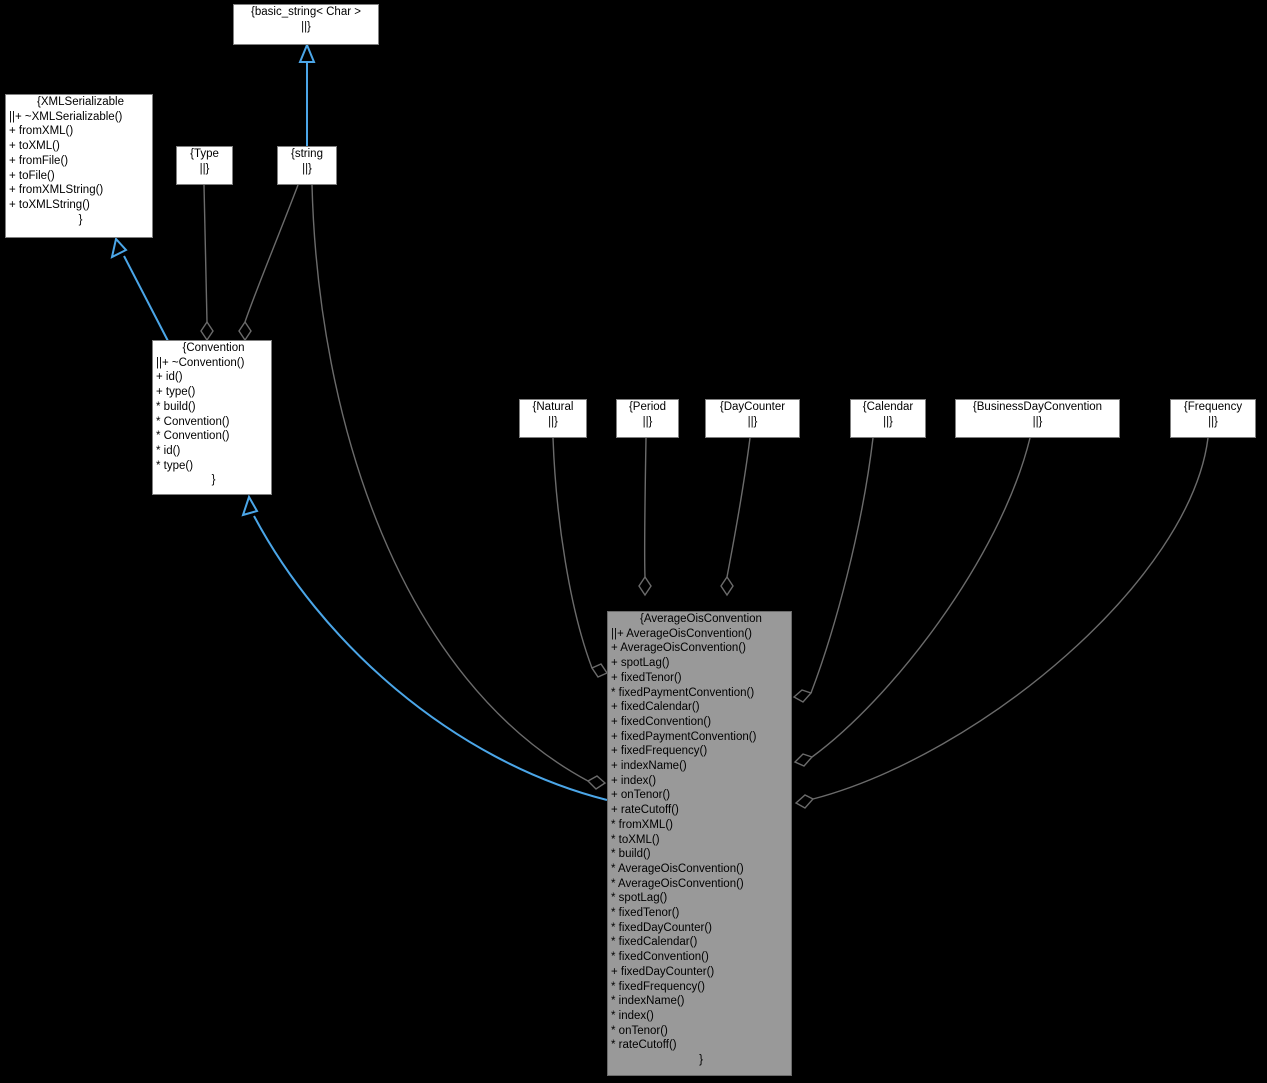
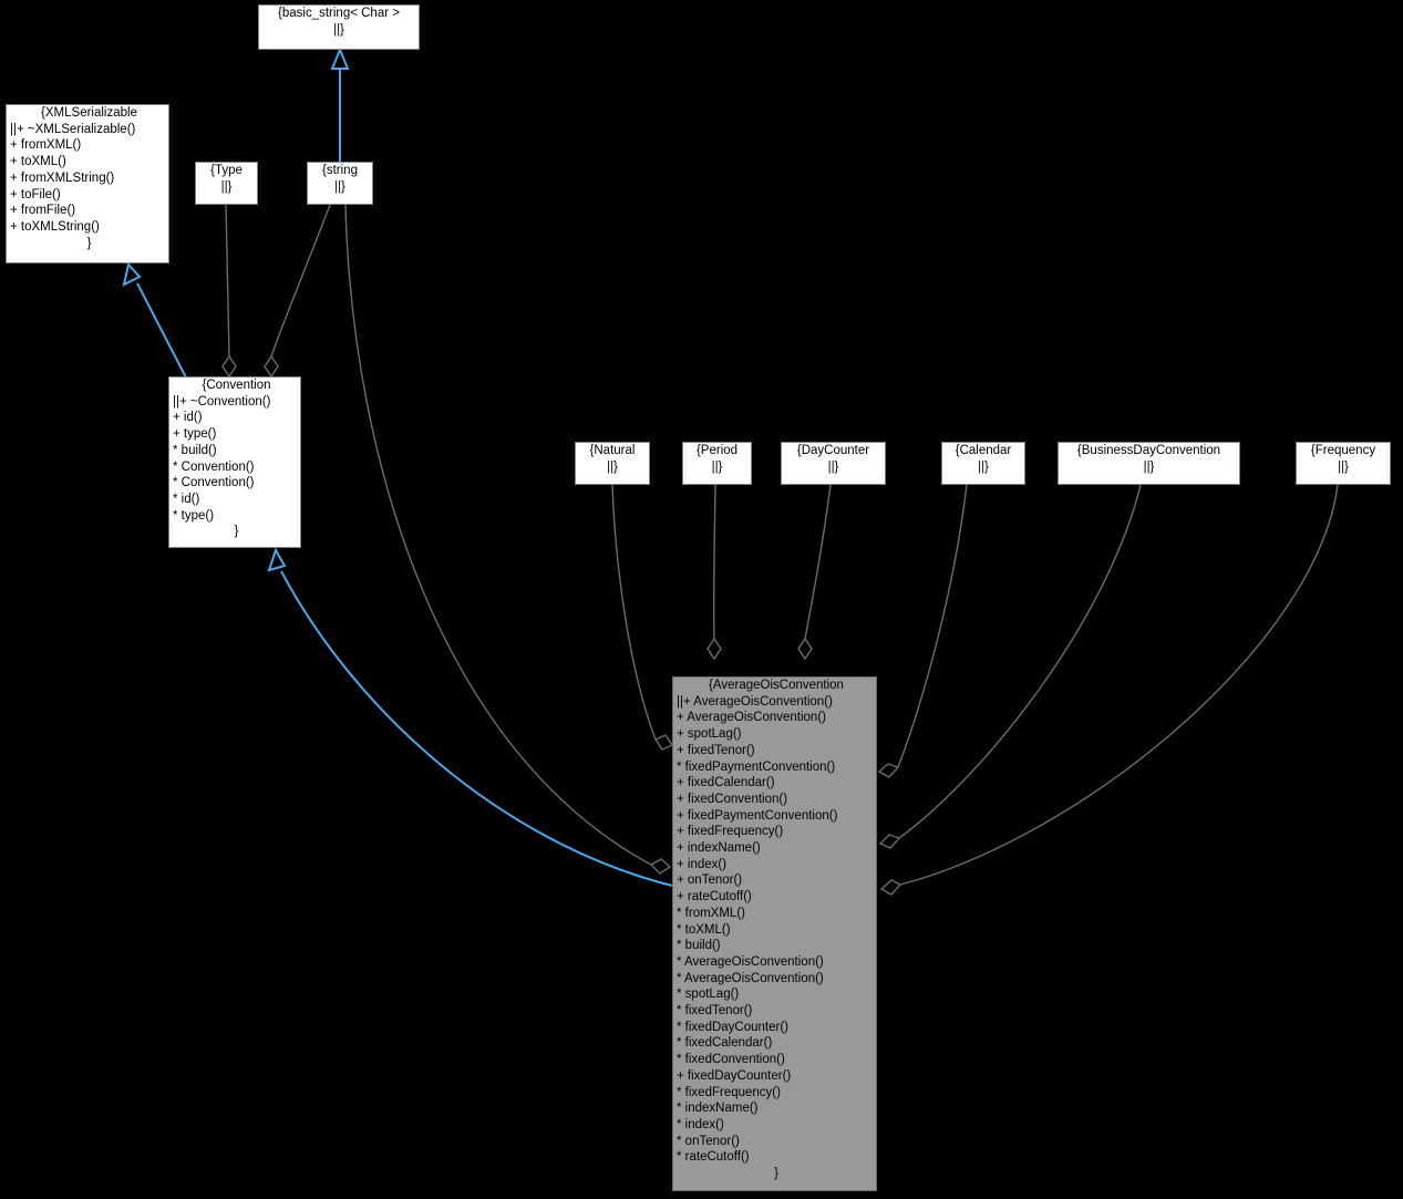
  {basic_string< Char >
  ||}
  {XMLSerializable
  ||+ ~XMLSerializable()
  + fromXML()
  + toXML()
- + fromFile()
+ + fromXMLString()
  + toFile()
- + fromXMLString()
+ + fromFile()
  + toXMLString()
  }
  {Type
  ||}
  {string
  ||}
  {Convention
  ||+ ~Convention()
  + id()
  + type()
  * build()
  * Convention()
  * Convention()
  * id()
  * type()
  }
  {Natural
  ||}
  {Period
  ||}
  {DayCounter
  ||}
  {Calendar
  ||}
  {BusinessDayConvention
  ||}
  {Frequency
  ||}
  {AverageOisConvention
  ||+ AverageOisConvention()
  + AverageOisConvention()
  + spotLag()
  + fixedTenor()
  * fixedPaymentConvention()
  + fixedCalendar()
  + fixedConvention()
  + fixedPaymentConvention()
  + fixedFrequency()
  + indexName()
  + index()
  + onTenor()
  + rateCutoff()
  * fromXML()
  * toXML()
  * build()
  * AverageOisConvention()
  * AverageOisConvention()
  * spotLag()
  * fixedTenor()
  * fixedDayCounter()
  * fixedCalendar()
  * fixedConvention()
  + fixedDayCounter()
  * fixedFrequency()
  * indexName()
  * index()
  * onTenor()
  * rateCutoff()
  }
